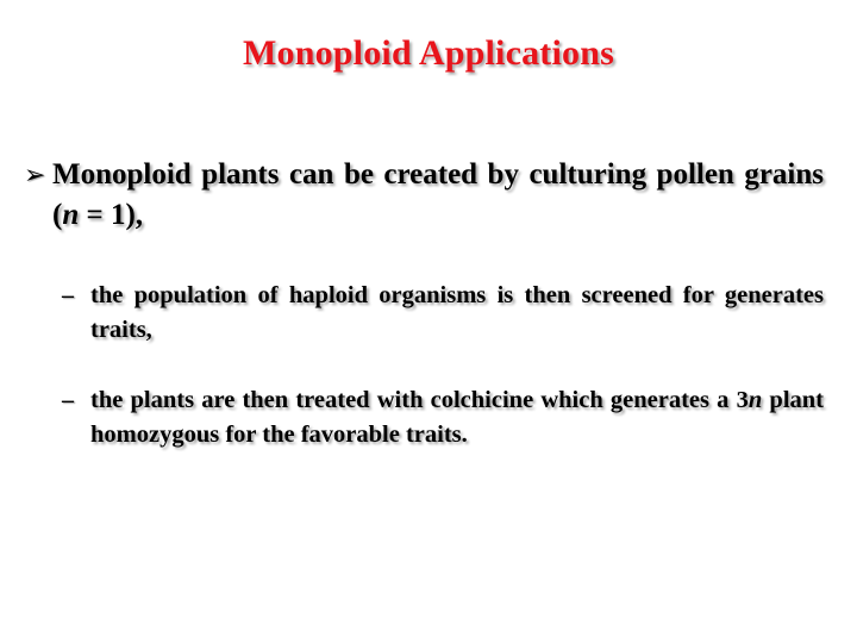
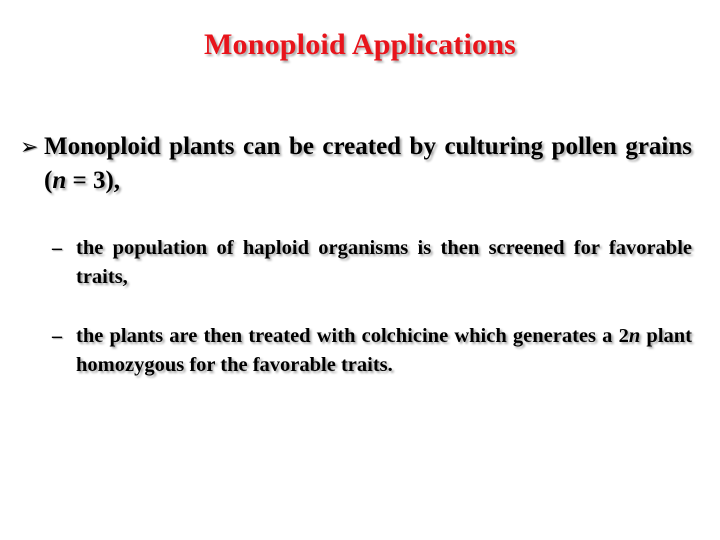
  Monoploid Applications
  ➢
- Monoploid plants can be created by culturing pollen grains (n = 1),
+ Monoploid plants can be created by culturing pollen grains (n = 3),
  –
- the population of haploid organisms is then screened for generates traits,
+ the population of haploid organisms is then screened for favorable traits,
  –
- the plants are then treated with colchicine which generates a 3n plant homozygous for the favorable traits.
+ the plants are then treated with colchicine which generates a 2n plant homozygous for the favorable traits.
